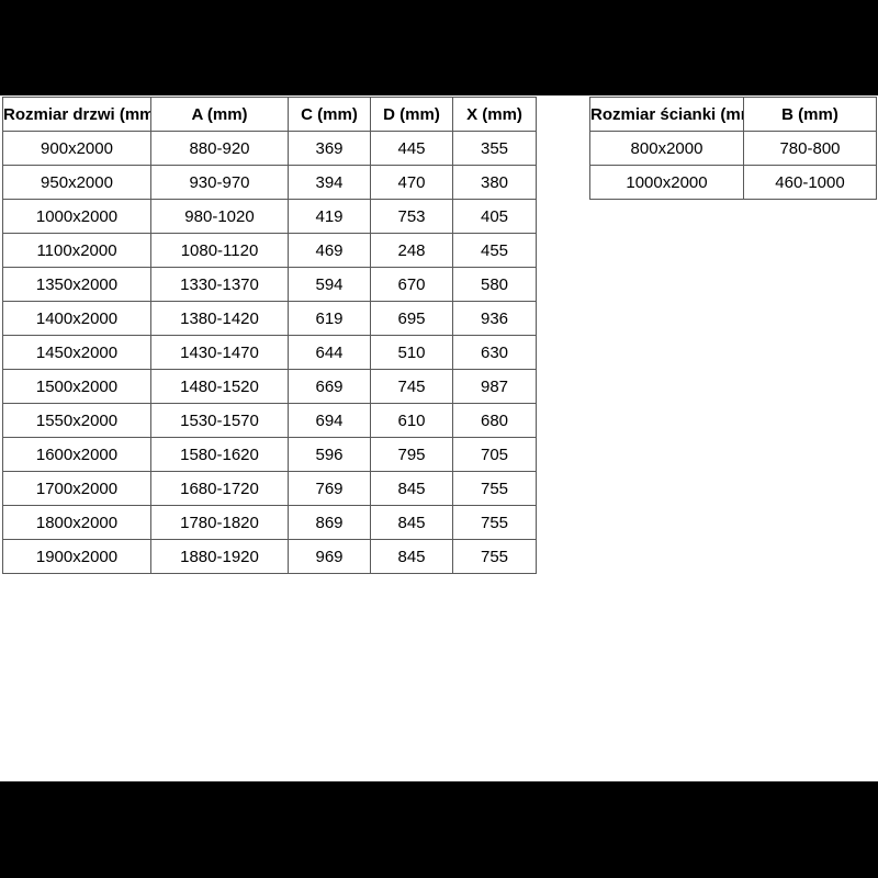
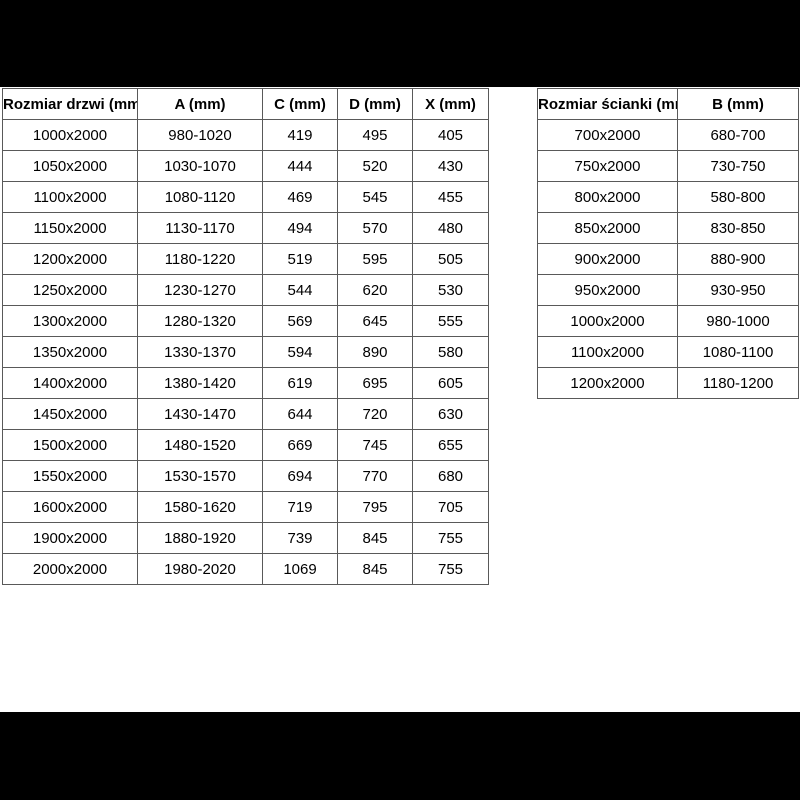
  Rozmiar drzwi (mm	A (mm)	C (mm)	D (mm)	X (mm)
- 900x2000	880-920	369	445	355
- 950x2000	930-970	394	470	380
- 1000x2000	980-1020	419	753	405
+ 1000x2000	980-1020	419	495	405
+ 1050x2000	1030-1070	444	520	430
- 1100x2000	1080-1120	469	248	455
+ 1100x2000	1080-1120	469	545	455
+ 1150x2000	1130-1170	494	570	480
+ 1200x2000	1180-1220	519	595	505
+ 1250x2000	1230-1270	544	620	530
+ 1300x2000	1280-1320	569	645	555
- 1350x2000	1330-1370	594	670	580
+ 1350x2000	1330-1370	594	890	580
- 1400x2000	1380-1420	619	695	936
+ 1400x2000	1380-1420	619	695	605
- 1450x2000	1430-1470	644	510	630
+ 1450x2000	1430-1470	644	720	630
- 1500x2000	1480-1520	669	745	987
+ 1500x2000	1480-1520	669	745	655
- 1550x2000	1530-1570	694	610	680
+ 1550x2000	1530-1570	694	770	680
- 1600x2000	1580-1620	596	795	705
+ 1600x2000	1580-1620	719	795	705
- 1700x2000	1680-1720	769	845	755
- 1800x2000	1780-1820	869	845	755
- 1900x2000	1880-1920	969	845	755
+ 1900x2000	1880-1920	739	845	755
+ 2000x2000	1980-2020	1069	845	755
  Rozmiar ścianki (m	B (mm)
+ 700x2000	680-700
+ 750x2000	730-750
- 800x2000	780-800
+ 800x2000	580-800
+ 850x2000	830-850
+ 900x2000	880-900
+ 950x2000	930-950
- 1000x2000	460-1000
+ 1000x2000	980-1000
+ 1100x2000	1080-1100
+ 1200x2000	1180-1200
